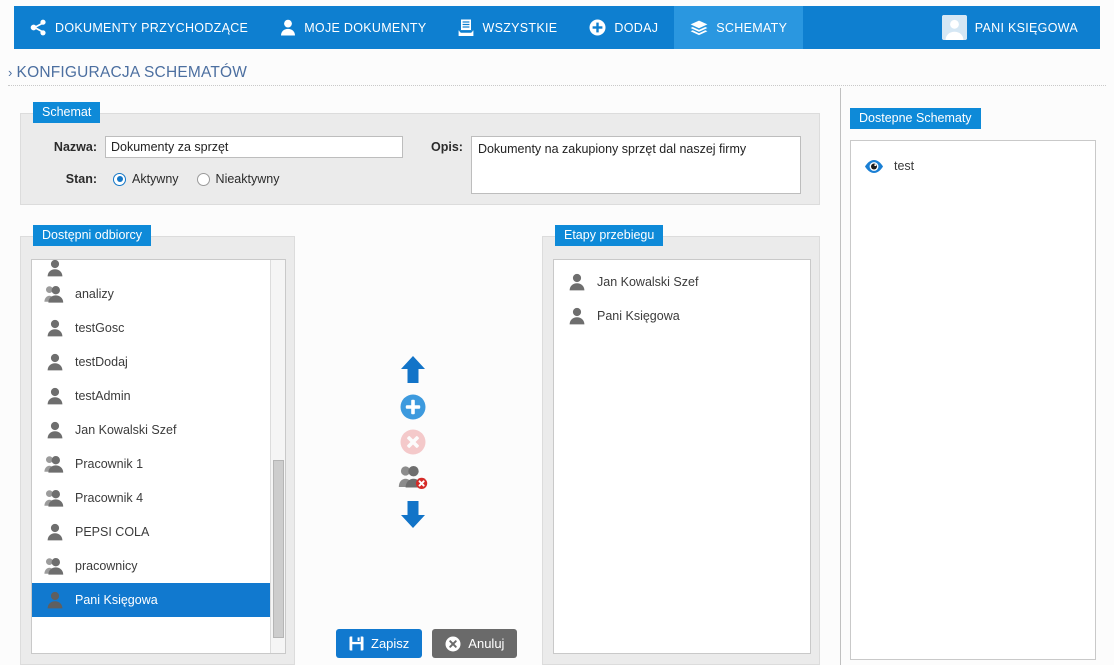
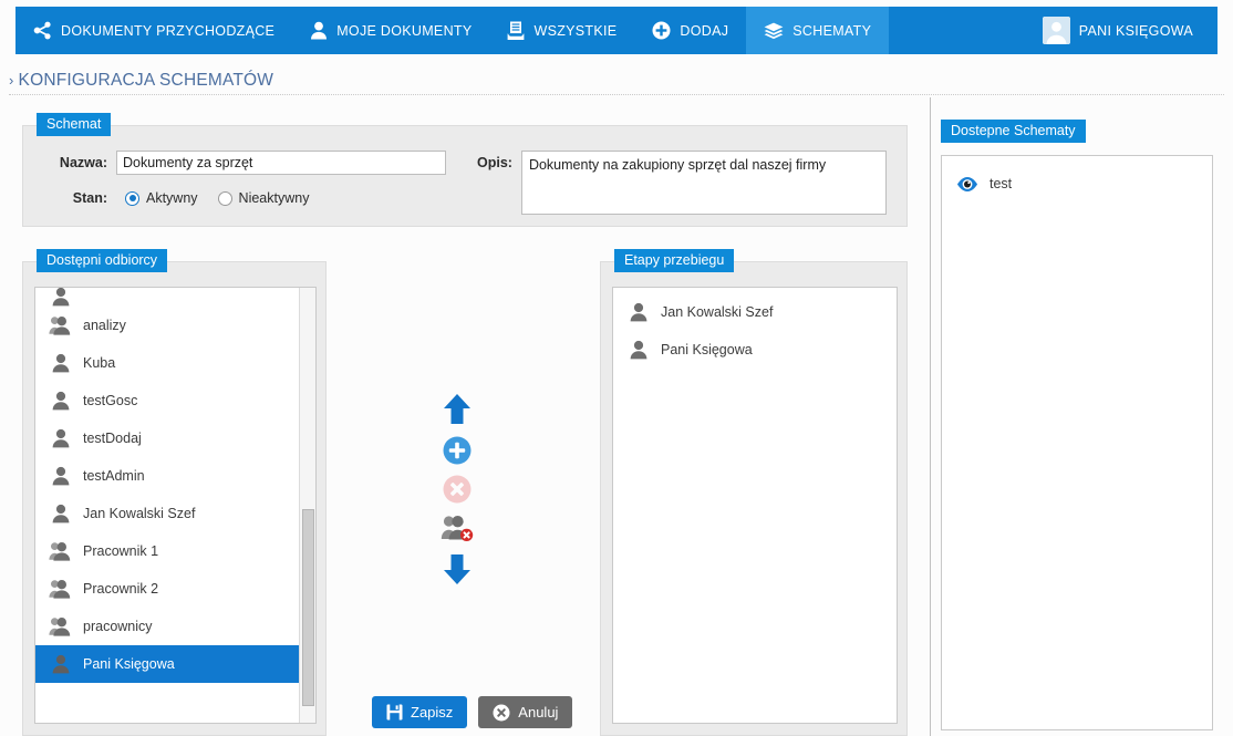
  DOKUMENTY PRZYCHODZĄCE
  MOJE DOKUMENTY
  WSZYSTKIE
  DODAJ
  SCHEMATY
  PANI KSIĘGOWA
  ›
  KONFIGURACJA SCHEMATÓW
  Schemat
  Nazwa:
  Dokumenty za sprzęt
  Stan:
  Aktywny
  Nieaktywny
  Opis:
  Dokumenty na zakupiony sprzęt dal naszej firmy
  Dostępni odbiorcy
  analizy
+ Kuba
  testGosc
  testDodaj
  testAdmin
  Jan Kowalski Szef
  Pracownik 1
- Pracownik 4
+ Pracownik 2
- PEPSI COLA
  pracownicy
  Pani Księgowa
  Etapy przebiegu
  Jan Kowalski Szef
  Pani Księgowa
  Dostepne Schematy
  test
  Zapisz
  Anuluj
